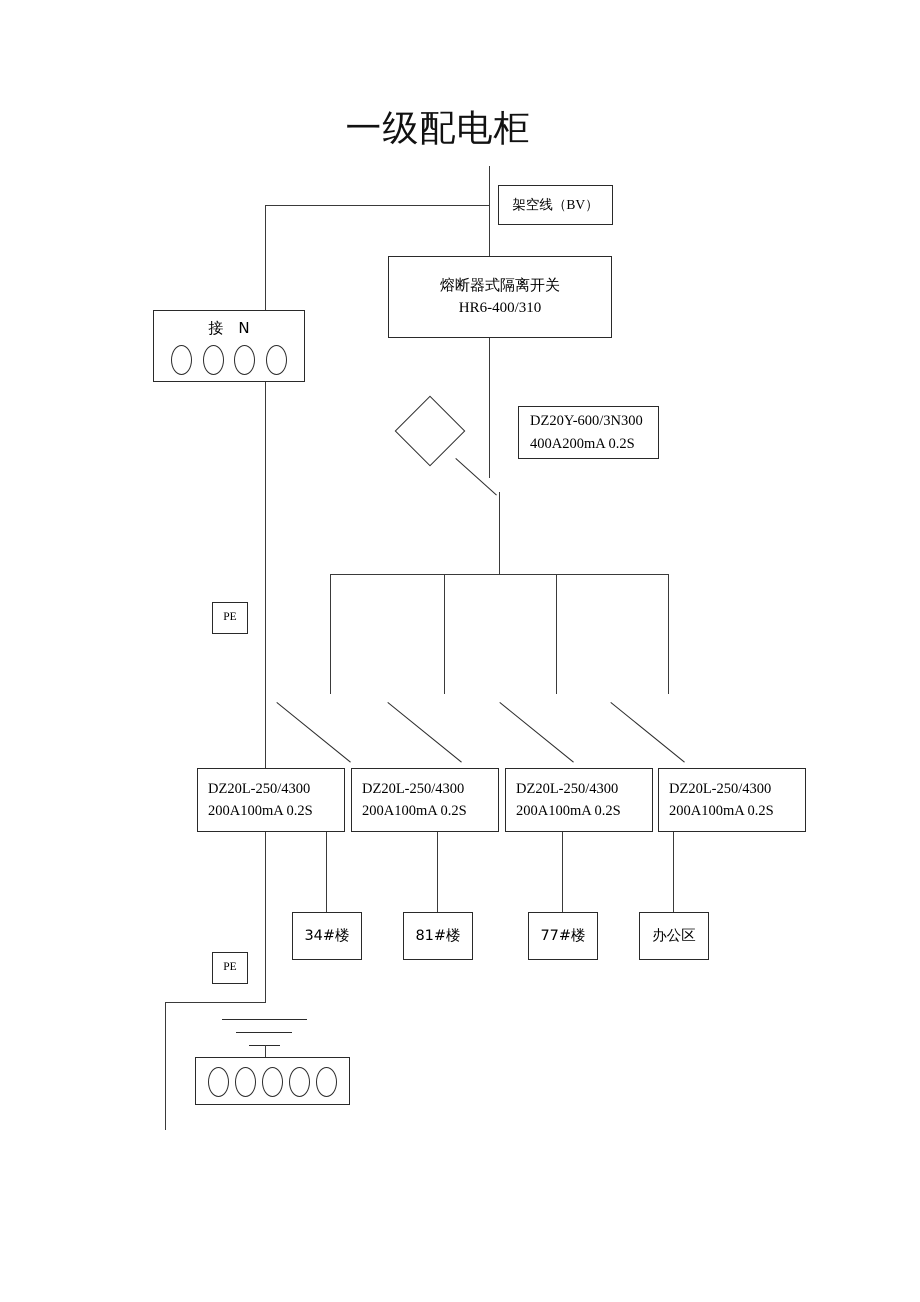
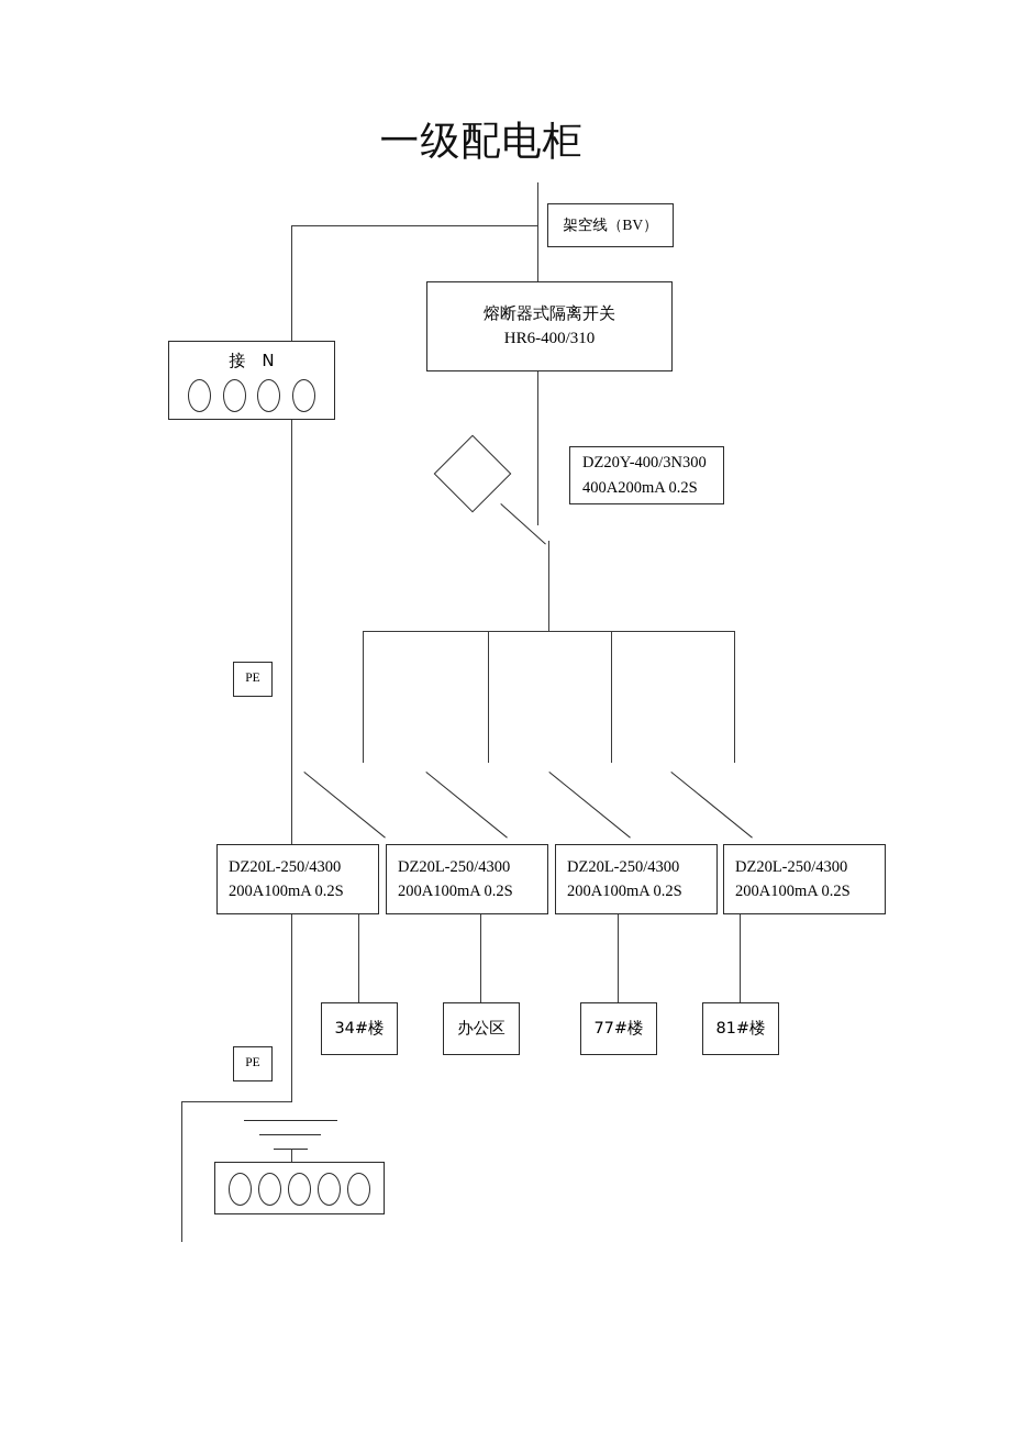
  一级配电柜
  架空线（BV）
  熔断器式隔离开关
  HR6-400/310
- DZ20Y-600/3N300
+ DZ20Y-400/3N300
  400A200mA 0.2S
  接 N
  PE
  DZ20L-250/4300
  200A100mA 0.2S
  DZ20L-250/4300
  200A100mA 0.2S
  DZ20L-250/4300
  200A100mA 0.2S
  DZ20L-250/4300
  200A100mA 0.2S
  34#楼
- 81#楼
+ 办公区
  77#楼
- 办公区
+ 81#楼
  PE
